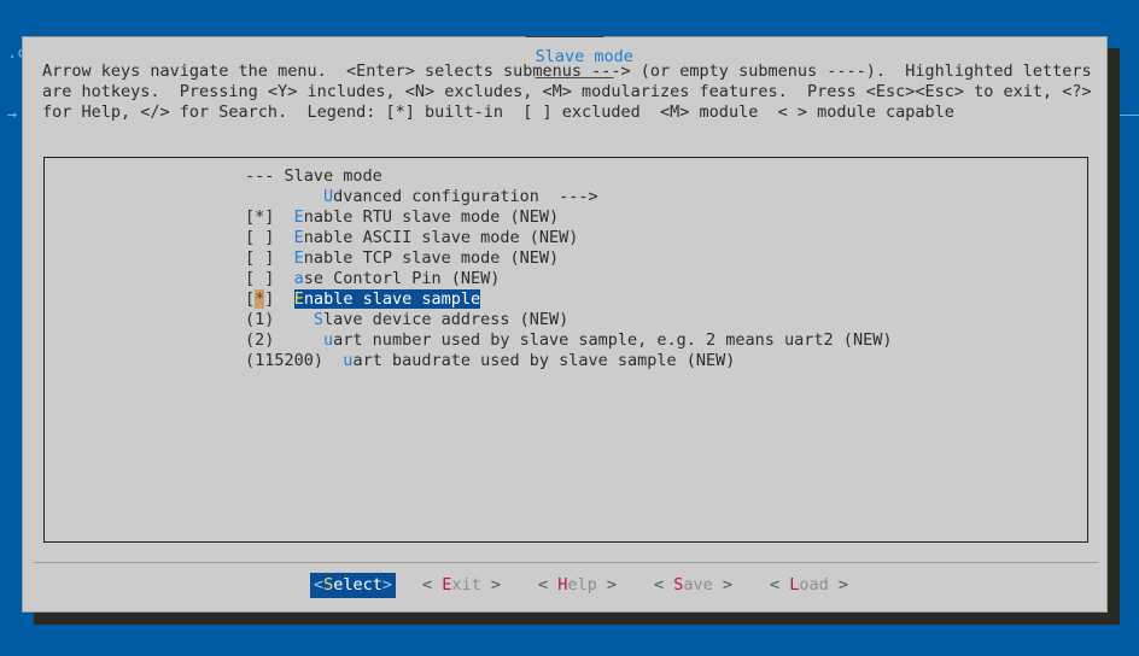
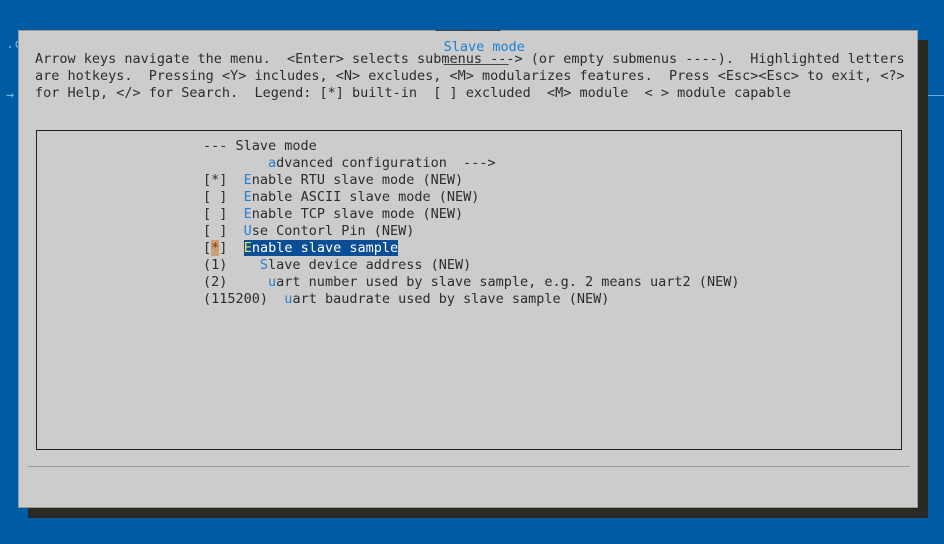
  ———————— Slave mode ————————
  Arrow keys navigate the menu. <Enter> selects submenus ---> (or empty submenus ----). Highlighted letters
  are hotkeys. Pressing <Y> includes, <N> excludes, <M> modularizes features. Press <Esc><Esc> to exit, <?>
  for Help, </> for Search. Legend: [*] built-in [ ] excluded <M> module < > module capable
  --- Slave mode
- Udvanced configuration --->
+ advanced configuration --->
  [*] Enable RTU slave mode (NEW)
  [ ] Enable ASCII slave mode (NEW)
  [ ] Enable TCP slave mode (NEW)
- [ ] ase Contorl Pin (NEW)
+ [ ] Use Contorl Pin (NEW)
  [*] Enable slave sample
  (1) Slave device address (NEW)
  (2) uart number used by slave sample, e.g. 2 means uart2 (NEW)
  (115200) uart baudrate used by slave sample (NEW)
- <Select>
- < Exit >
- < Help >
- < Save >
- < Load >
